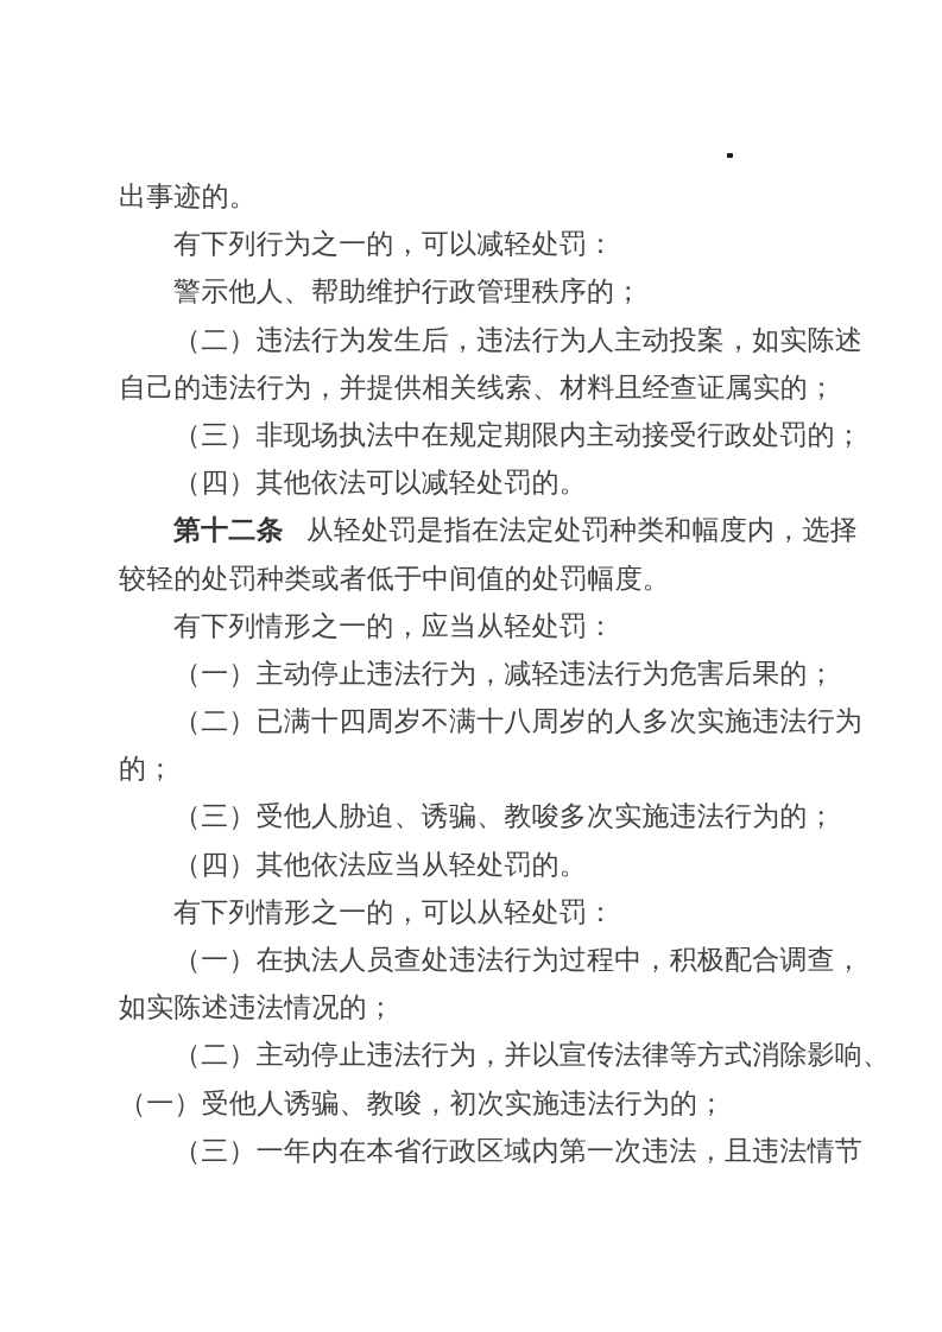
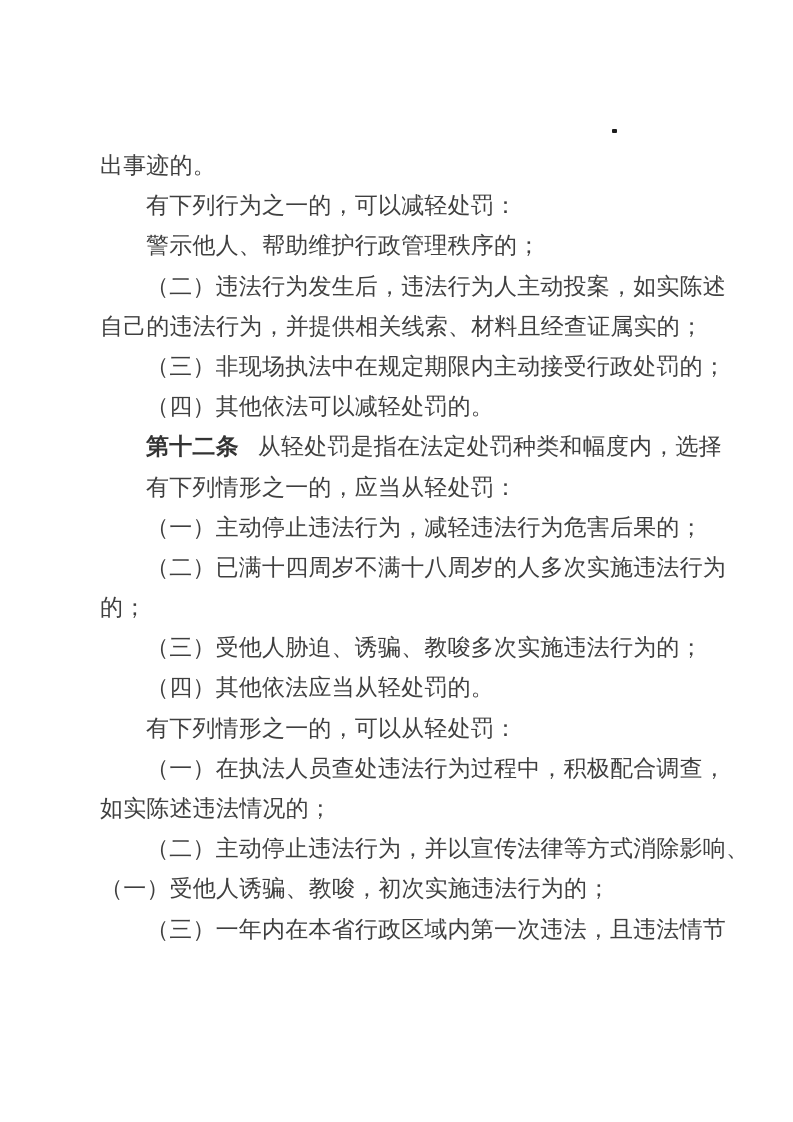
  出事迹的。
  有下列行为之一的，可以减轻处罚：
  警示他人、帮助维护行政管理秩序的；
  （二）违法行为发生后，违法行为人主动投案，如实陈述
  自己的违法行为，并提供相关线索、材料且经查证属实的；
  （三）非现场执法中在规定期限内主动接受行政处罚的；
  （四）其他依法可以减轻处罚的。
  第十二条 从轻处罚是指在法定处罚种类和幅度内，选择
- 较轻的处罚种类或者低于中间值的处罚幅度。
  有下列情形之一的，应当从轻处罚：
  （一）主动停止违法行为，减轻违法行为危害后果的；
  （二）已满十四周岁不满十八周岁的人多次实施违法行为
  的；
  （三）受他人胁迫、诱骗、教唆多次实施违法行为的；
  （四）其他依法应当从轻处罚的。
  有下列情形之一的，可以从轻处罚：
  （一）在执法人员查处违法行为过程中，积极配合调查，
  如实陈述违法情况的；
  （二）主动停止违法行为，并以宣传法律等方式消除影响、
  （一）受他人诱骗、教唆，初次实施违法行为的；
  （三）一年内在本省行政区域内第一次违法，且违法情节
